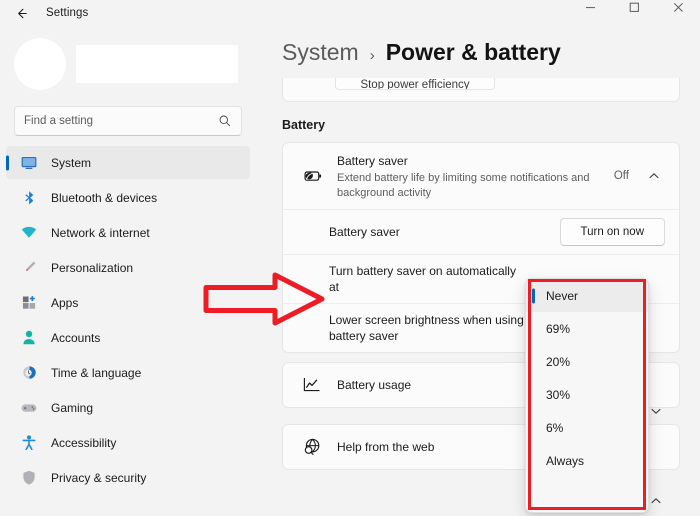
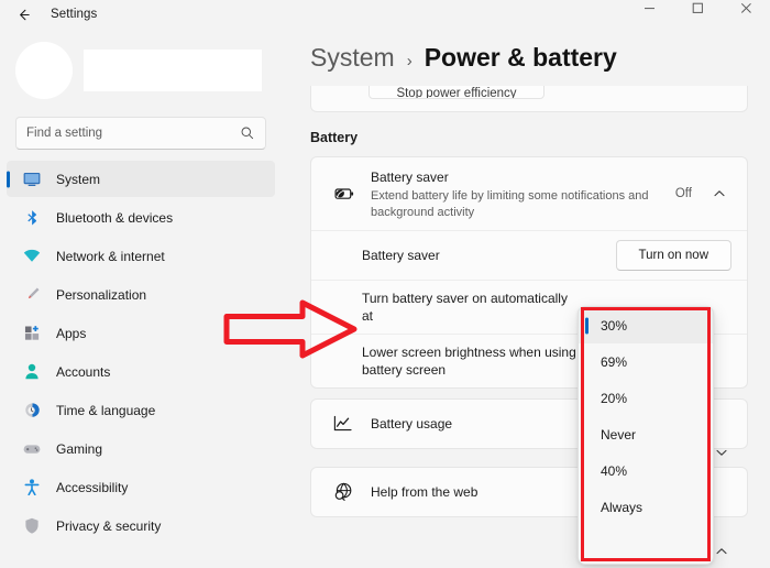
  Settings
  Find a setting
  System
  Bluetooth & devices
  Network & internet
  Personalization
  Apps
  Accounts
  Time & language
  Gaming
  Accessibility
  Privacy & security
  System
  ›
  Power & battery
  Stop power efficiency
  Battery
  Battery saver
  Extend battery life by limiting some notifications and background activity
  Off
  Battery saver
  Turn on now
  Turn battery saver on automatically at
- Lower screen brightness when using battery saver
+ Lower screen brightness when using battery screen
  Battery usage
  Help from the web
- Never
+ 30%
  69%
  20%
- 30%
+ Never
- 6%
+ 40%
  Always
